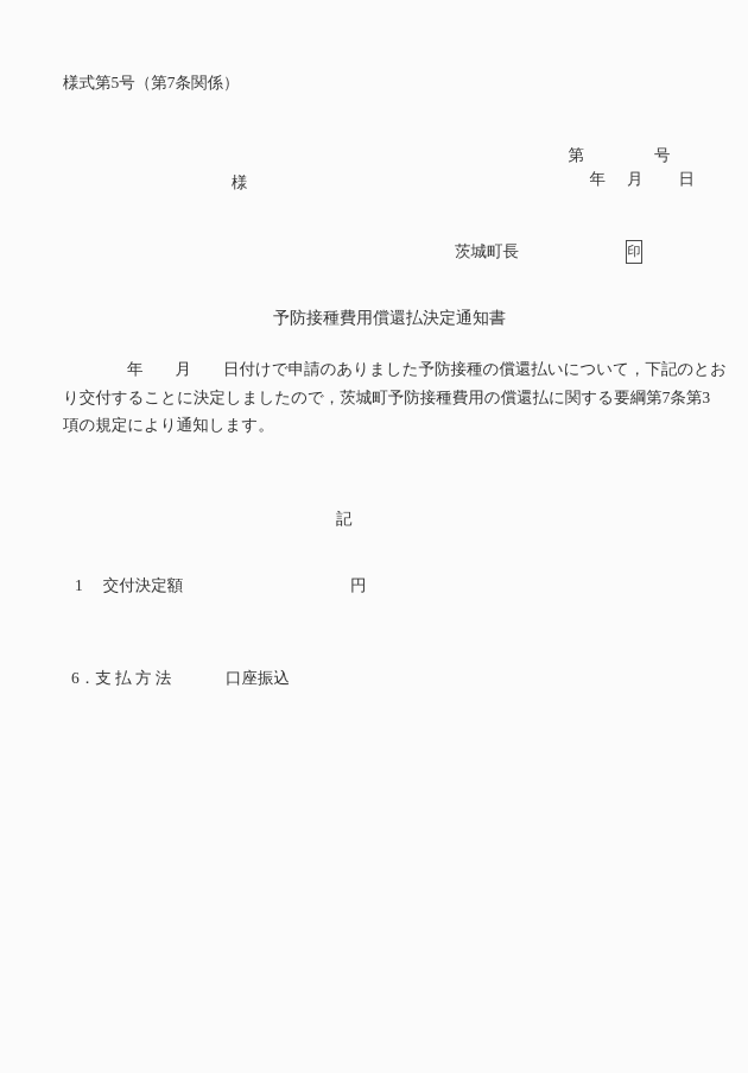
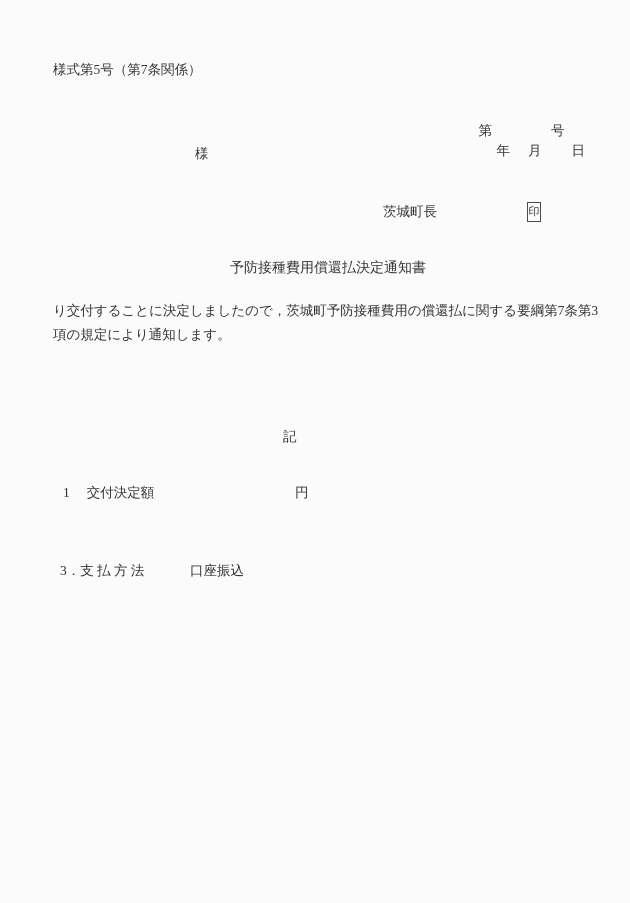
  様式第5号（第7条関係）
  第 号
  年 月 日
  様
  茨城町長
  印
  予防接種費用償還払決定通知書
- 年 月 日付けで申請のありました予防接種の償還払いについて，下記のとお
  り交付することに決定しましたので，茨城町予防接種費用の償還払に関する要綱第7条第3
  項の規定により通知します。
  記
  1 交付決定額
  円
- 6．支 払 方 法
+ 3．支 払 方 法
  口座振込
